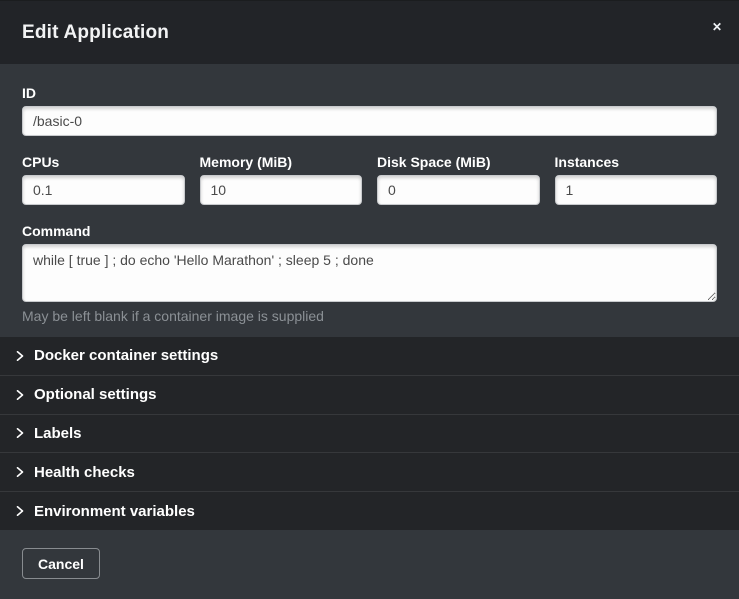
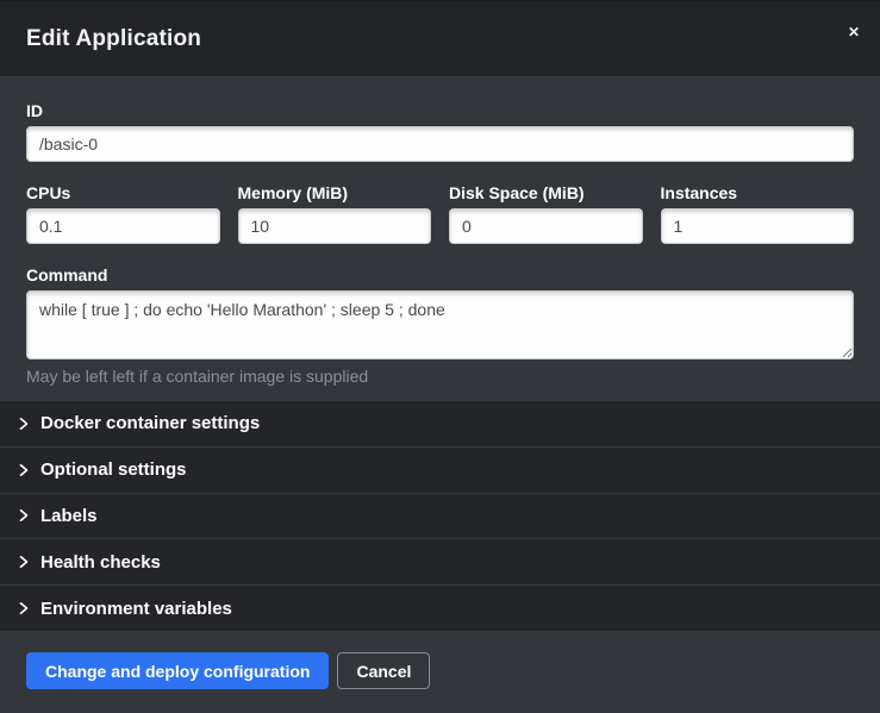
  Edit Application
  ✕
  ID
  /basic-0
  CPUs
  0.1
  Memory (MiB)
  10
  Disk Space (MiB)
  0
  Instances
  1
  Command
  while [ true ] ; do echo 'Hello Marathon' ; sleep 5 ; done
- May be left blank if a container image is supplied
+ May be left left if a container image is supplied
  Docker container settings
  Optional settings
  Labels
  Health checks
  Environment variables
+ Change and deploy configuration
  Cancel
